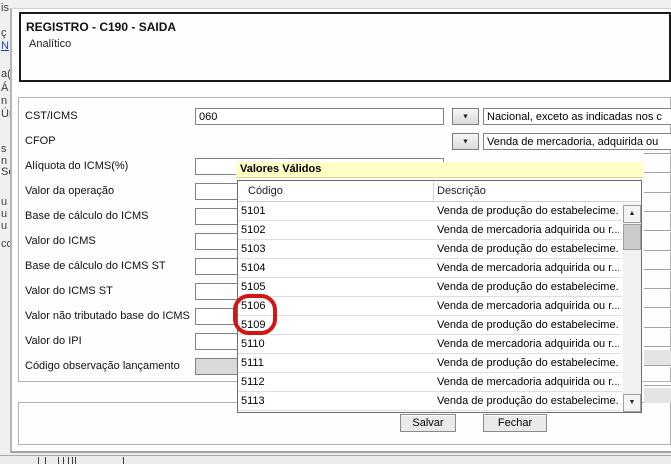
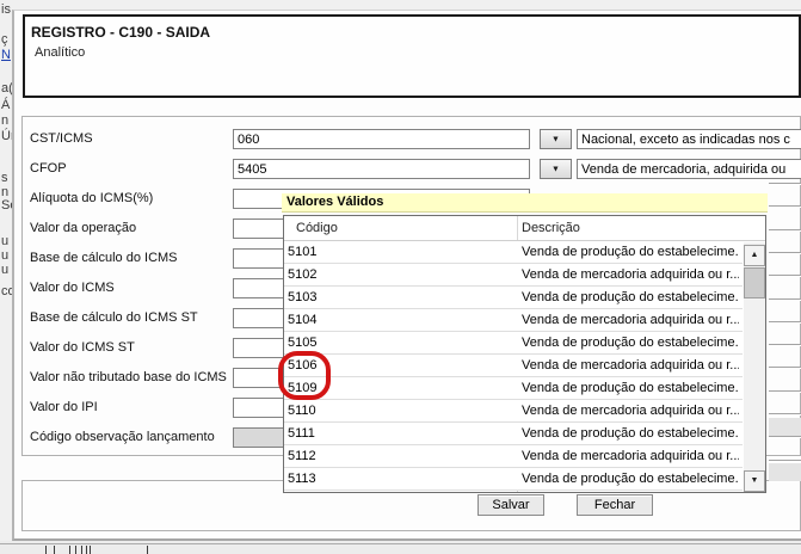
  is
  ç
  N
  a(
  Á
  n
  s
  n
  u
  u
  u
  REGISTRO - C190 - SAIDA
  Analítico
  CST/ICMS
  060
  Nacional, exceto as indicadas nos c
  CFOP
+ 5405
  Venda de mercadoria, adquirida ou
  Alíquota do ICMS(%)
  Valor da operação
  Base de cálculo do ICMS
  Valor do ICMS
  Base de cálculo do ICMS ST
  Valor do ICMS ST
  Valor não tributado base do ICMS
  Valor do IPI
  Código observação lançamento
  Salvar
  Fechar
  Valores Válidos
  Código
  Descrição
  5101
  Venda de produção do estabelecime.
  5102
  Venda de mercadoria adquirida ou r...
  5103
  Venda de produção do estabelecime.
  5104
  Venda de mercadoria adquirida ou r...
  5105
  Venda de produção do estabelecime.
  5106
  Venda de mercadoria adquirida ou r...
  5109
  Venda de produção do estabelecime.
  5110
  Venda de mercadoria adquirida ou r...
  5111
  Venda de produção do estabelecime.
  5112
  Venda de mercadoria adquirida ou r...
  5113
  Venda de produção do estabelecime.
